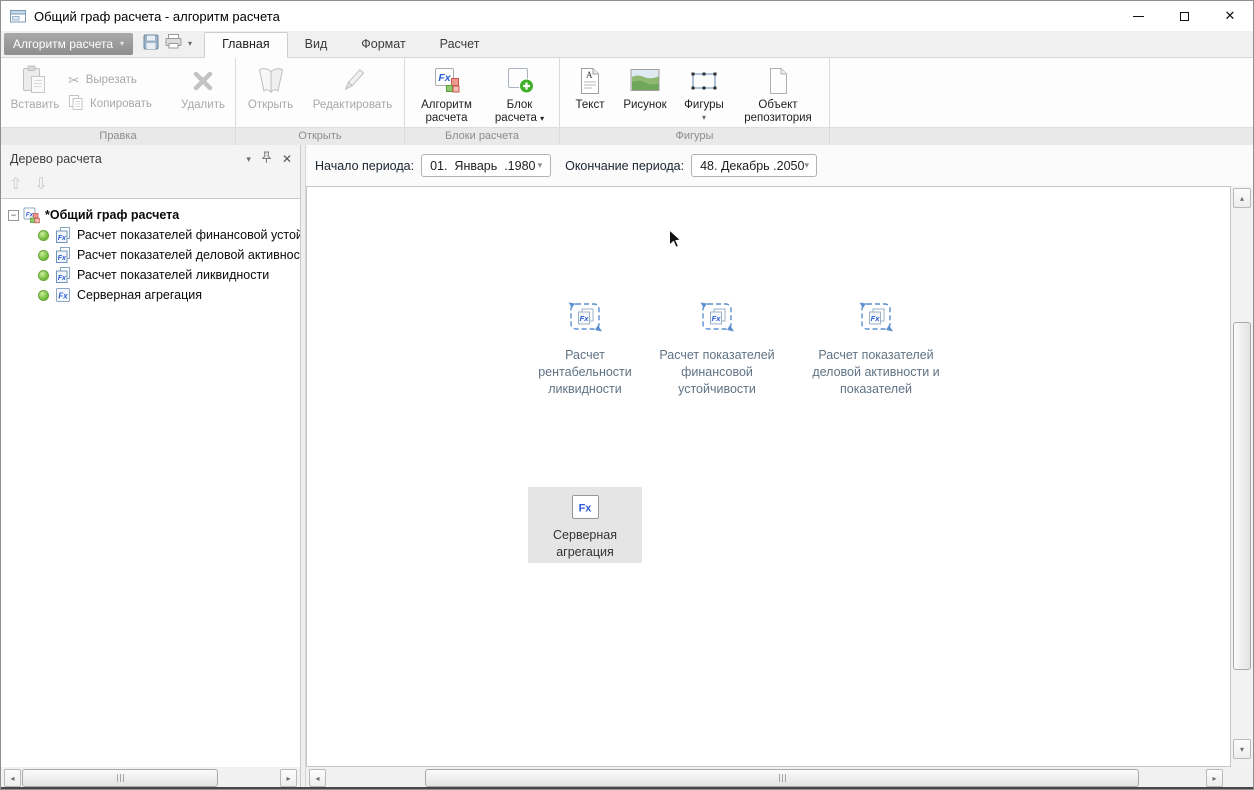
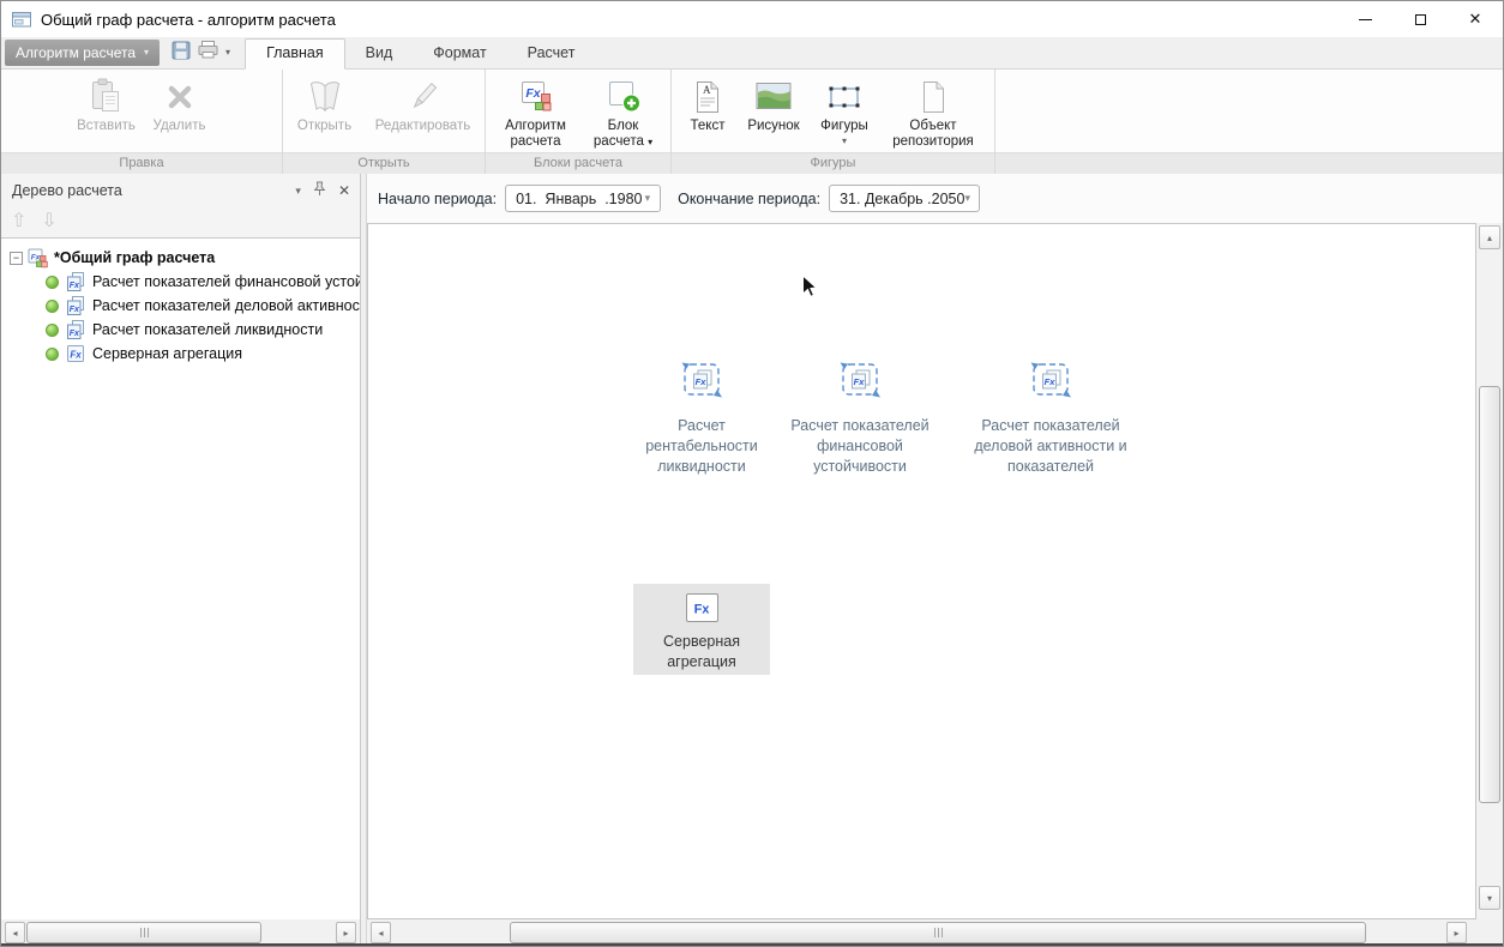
  Общий граф расчета - алгоритм расчета
  ✕
  Алгоритм расчета
  ▾
  ▾
  Главная
  Вид
  Формат
  Расчет
  Вставить
- ✂
- Вырезать
- Копировать
  Удалить
  Правка
  Открыть
  Редактировать
  Открыть
  Fx
  Алгоритм расчета
  Блок расчета ▾
  Блоки расчета
  A
  Текст
  Рисунок
  Фигуры
  ▾
  Объект репозитория
  Фигуры
  Дерево расчета
  ▾
  ✕
  ⇧
  ⇩
  −
  *Общий граф расчета
  Расчет показателей финансовой устой
  Расчет показателей ликвидности
  Fx
  Серверная агрегация
  ◂
  ▸
  Начало периода:
  01. Январь .1980
  ▾
  Окончание периода:
- 48. Декабрь .2050
+ 31. Декабрь .2050
  ▾
  Fx
  Расчет
  рентабельности
  ликвидности
  Fx
  Расчет показателей
  финансовой
  устойчивости
  Fx
  Расчет показателей
  деловой активности и
  показателей
  Fx
  Серверная
  агрегация
  ▴
  ▾
  ◂
  ▸
